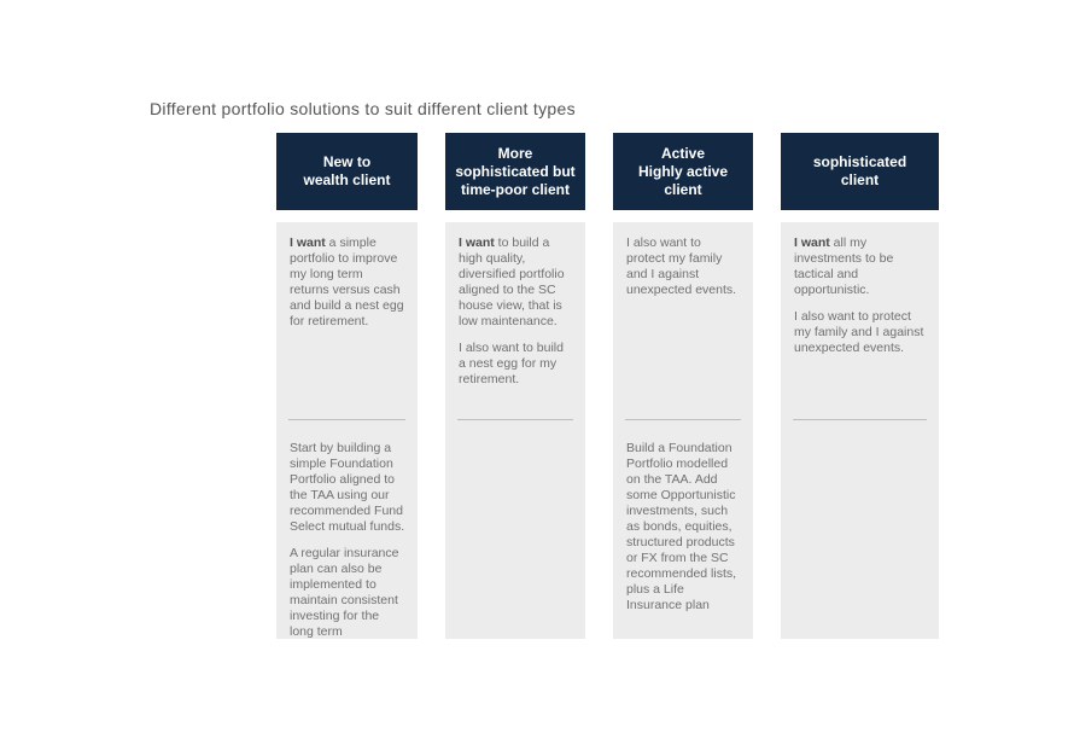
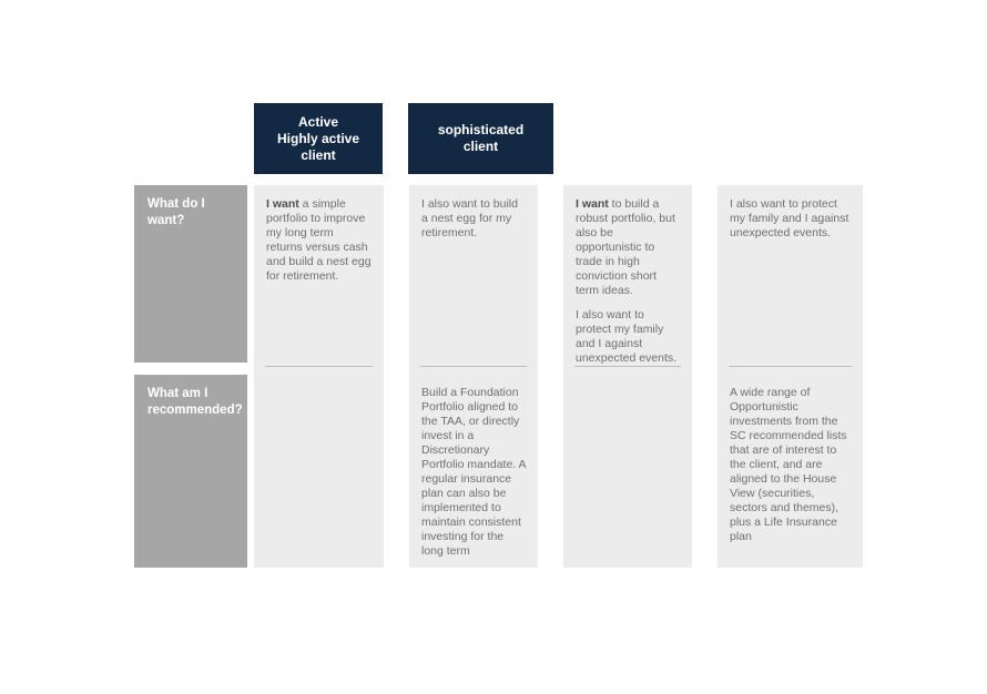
- Different portfolio solutions to suit different client types
- New to
- wealth client
- More
- sophisticated but
- time-poor client
  Active
  Highly active
  client
  sophisticated
  client
+ What do I
+ want?
+ What am I
+ recommended?
  I want a simple portfolio to improve my long term returns versus cash and build a nest egg for retirement.
- Start by building a simple Foundation Portfolio aligned to the TAA using our recommended Fund Select mutual funds.
- A regular insurance plan can also be implemented to maintain consistent investing for the long term
- I want to build a high quality, diversified portfolio aligned to the SC house view, that is low maintenance.
  I also want to build a nest egg for my retirement.
+ Build a Foundation Portfolio aligned to the TAA, or directly invest in a Discretionary Portfolio mandate. A regular insurance plan can also be implemented to maintain consistent investing for the long term
+ I want to build a robust portfolio, but also be opportunistic to trade in high conviction short term ideas.
  I also want to protect my family and I against unexpected events.
- Build a Foundation Portfolio modelled on the TAA. Add some Opportunistic investments, such as bonds, equities, structured products or FX from the SC recommended lists, plus a Life Insurance plan
- I want all my investments to be tactical and opportunistic.
  I also want to protect my family and I against unexpected events.
+ A wide range of Opportunistic investments from the SC recommended lists that are of interest to the client, and are aligned to the House View (securities, sectors and themes), plus a Life Insurance plan
